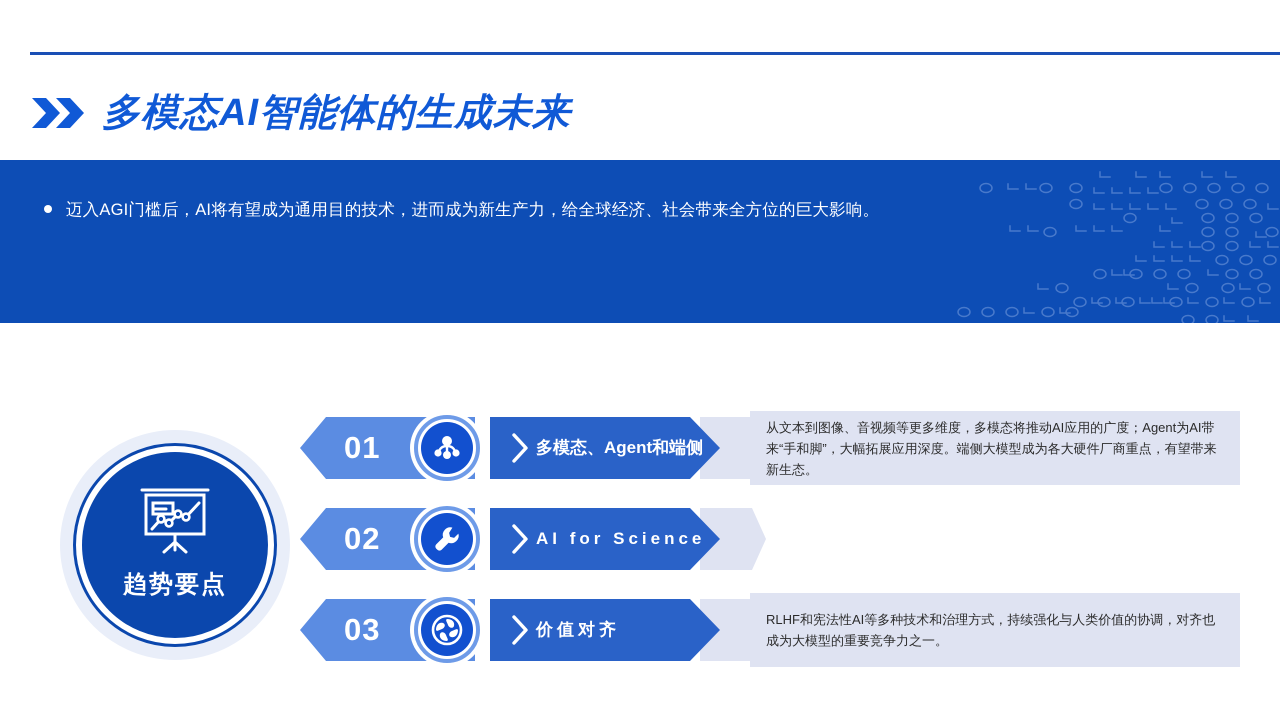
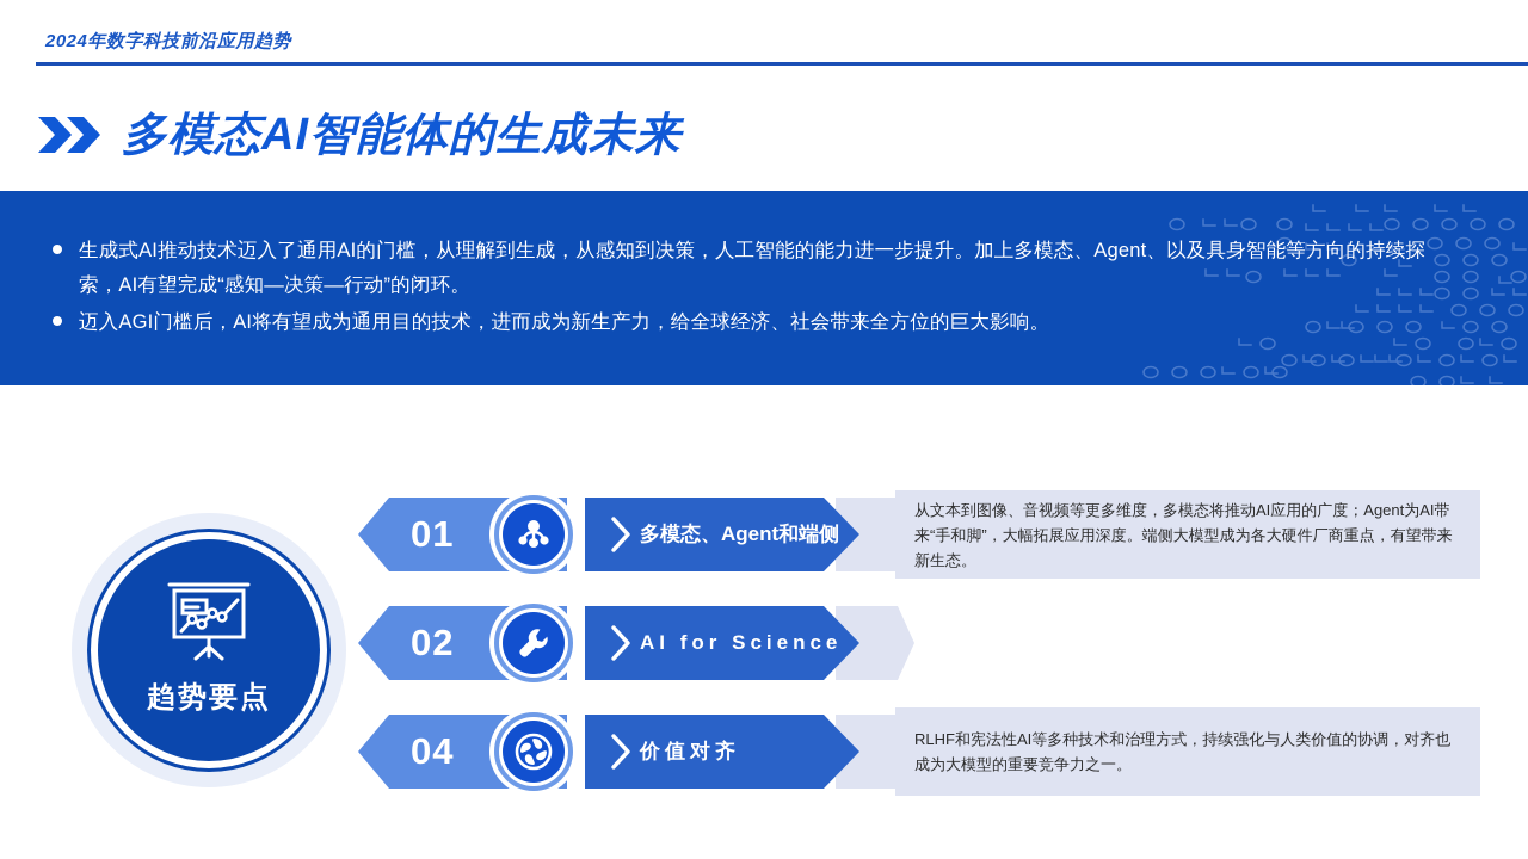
+ 2024年数字科技前沿应用趋势
  多模态AI智能体的生成未来
+ 生成式AI推动技术迈入了通用AI的门槛，从理解到生成，从感知到决策，人工智能的能力进一步提升。加上多模态、Agent、以及具身智能等方向的持续探索，AI有望完成“感知—决策—行动”的闭环。
  迈入AGI门槛后，AI将有望成为通用目的技术，进而成为新生产力，给全球经济、社会带来全方位的巨大影响。
  趋势要点
  01
  多模态、Agent和端侧
  从文本到图像、音视频等更多维度，多模态将推动AI应用的广度；Agent为AI带来“手和脚”，大幅拓展应用深度。端侧大模型成为各大硬件厂商重点，有望带来新生态。
  02
  AI for Science
- 03
+ 04
  价值对齐
  RLHF和宪法性AI等多种技术和治理方式，持续强化与人类价值的协调，对齐也成为大模型的重要竞争力之一。
